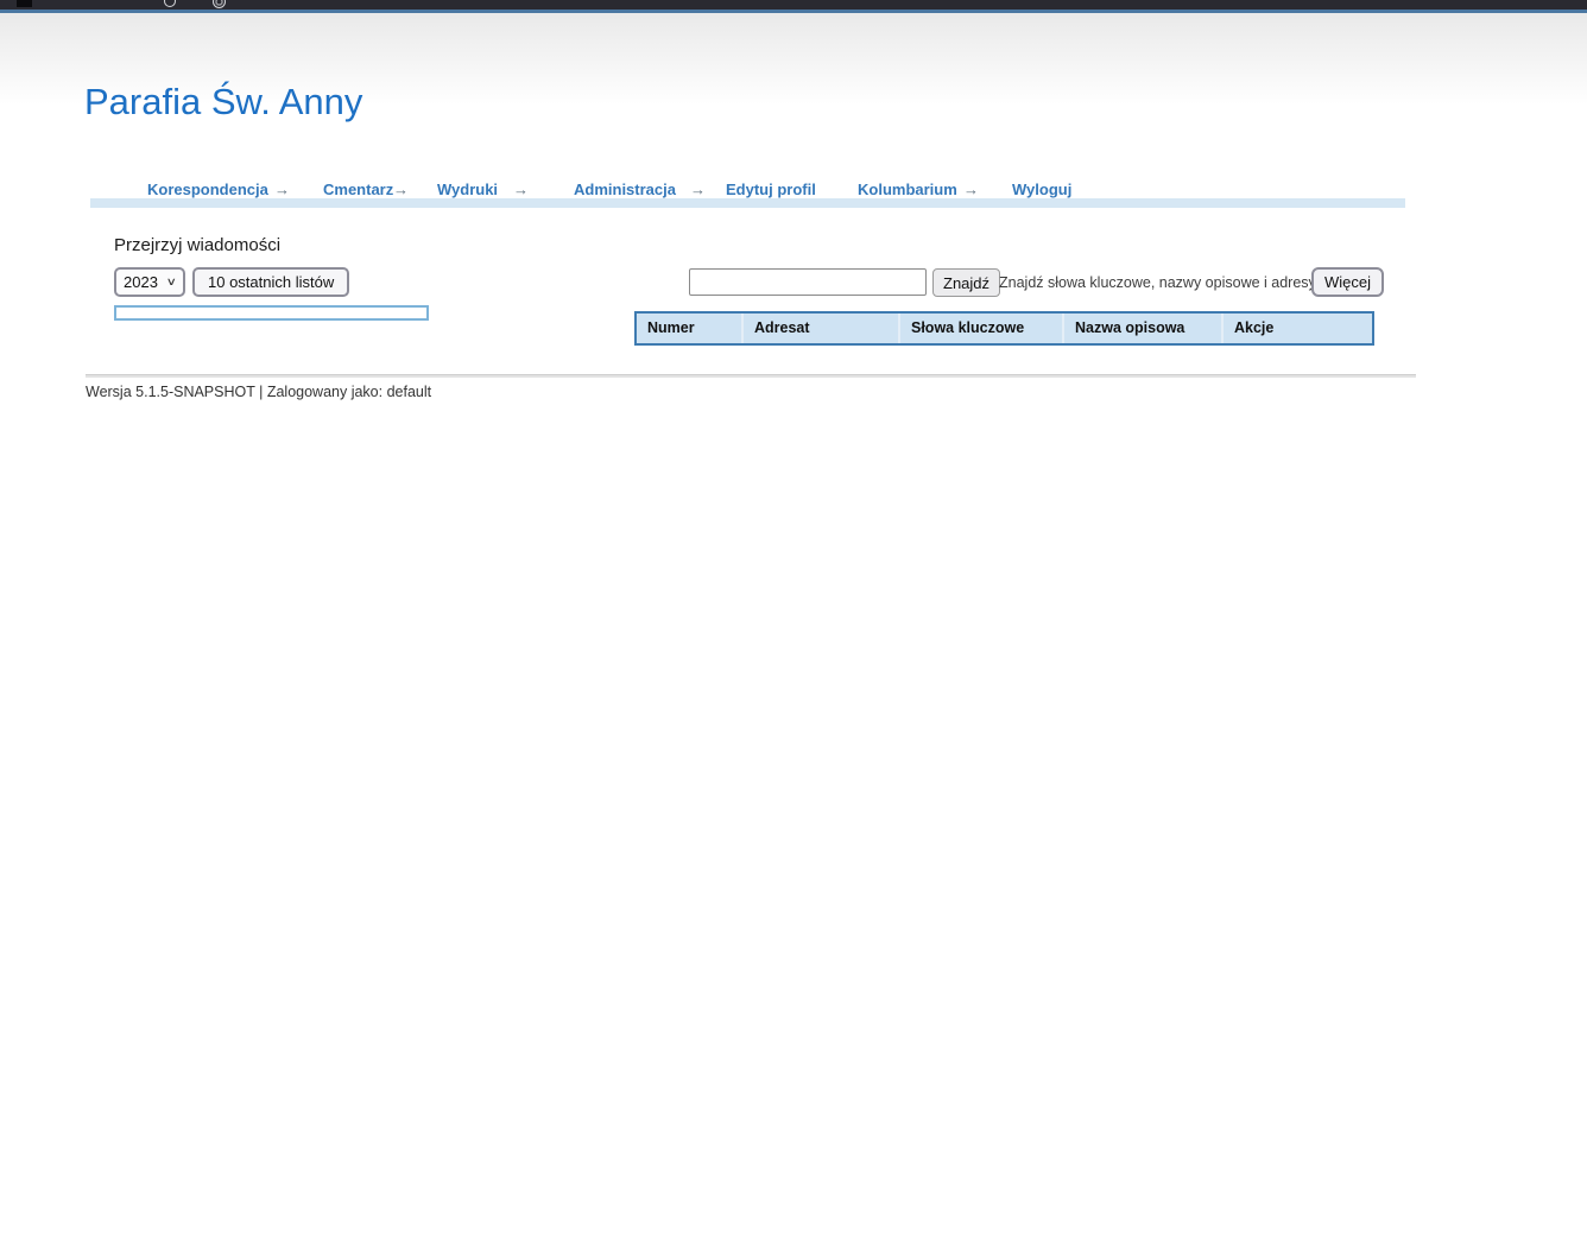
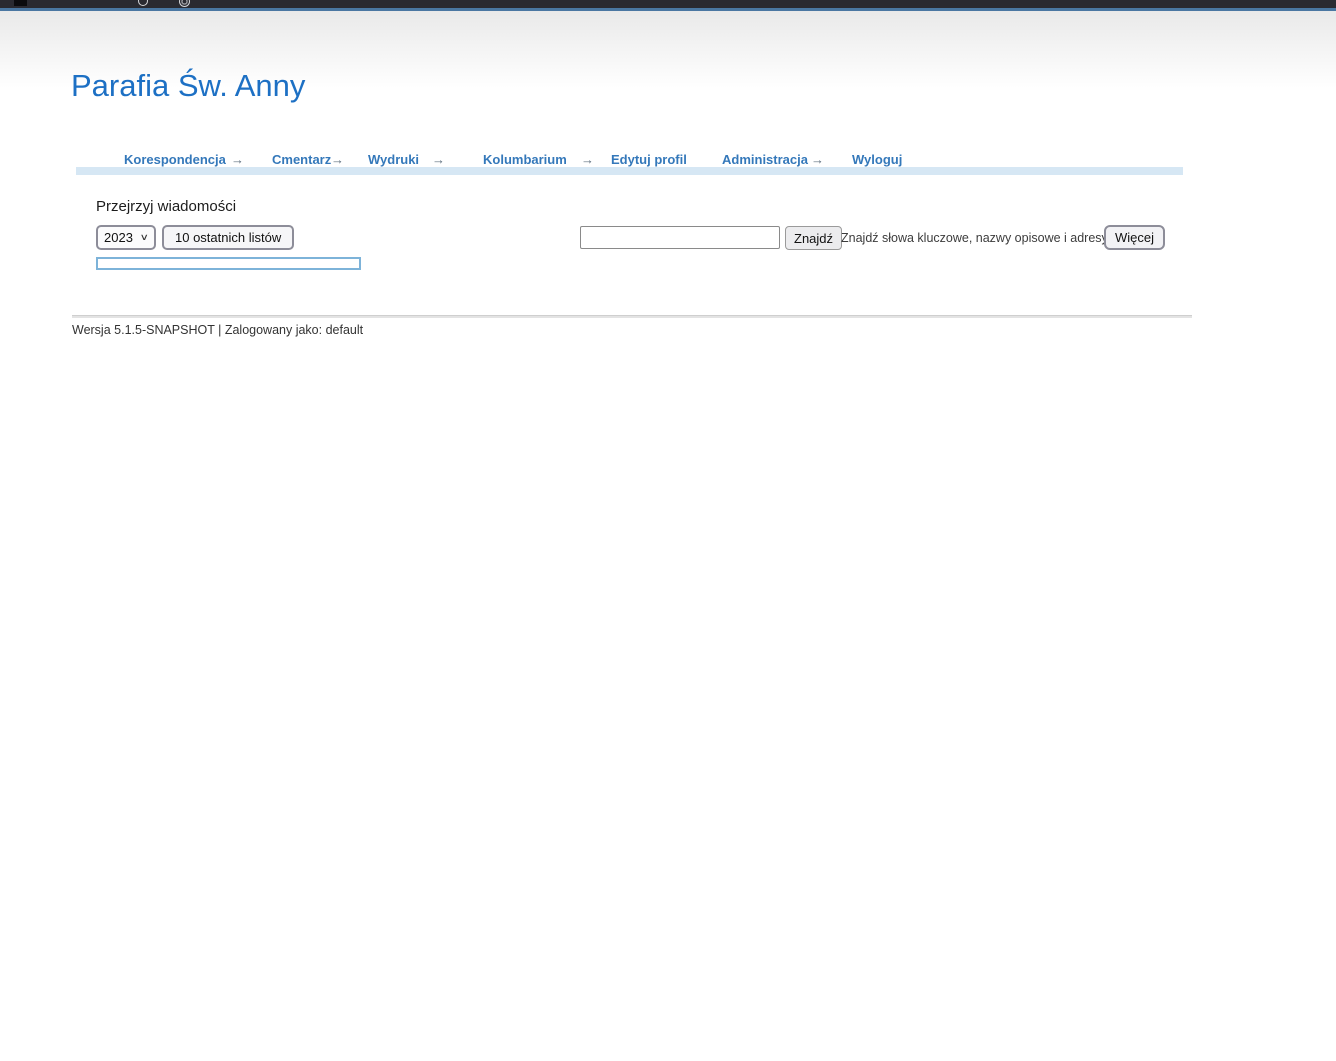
  Parafia Św. Anny
  Korespondencja
  →
  Cmentarz
  →
  Wydruki
  →
- Administracja
+ Kolumbarium
  →
  Edytuj profil
- Kolumbarium
+ Administracja
  →
  Wyloguj
  Przejrzyj wiadomości
  2023
  ∨
  10 ostatnich listów
  Znajdź
  Znajdź słowa kluczowe, nazwy opisowe i adres
  Więcej
- Numer
- Adresat
- Słowa kluczowe
- Nazwa opisowa
- Akcje
  Wersja 5.1.5-SNAPSHOT | Zalogowany jako: default
